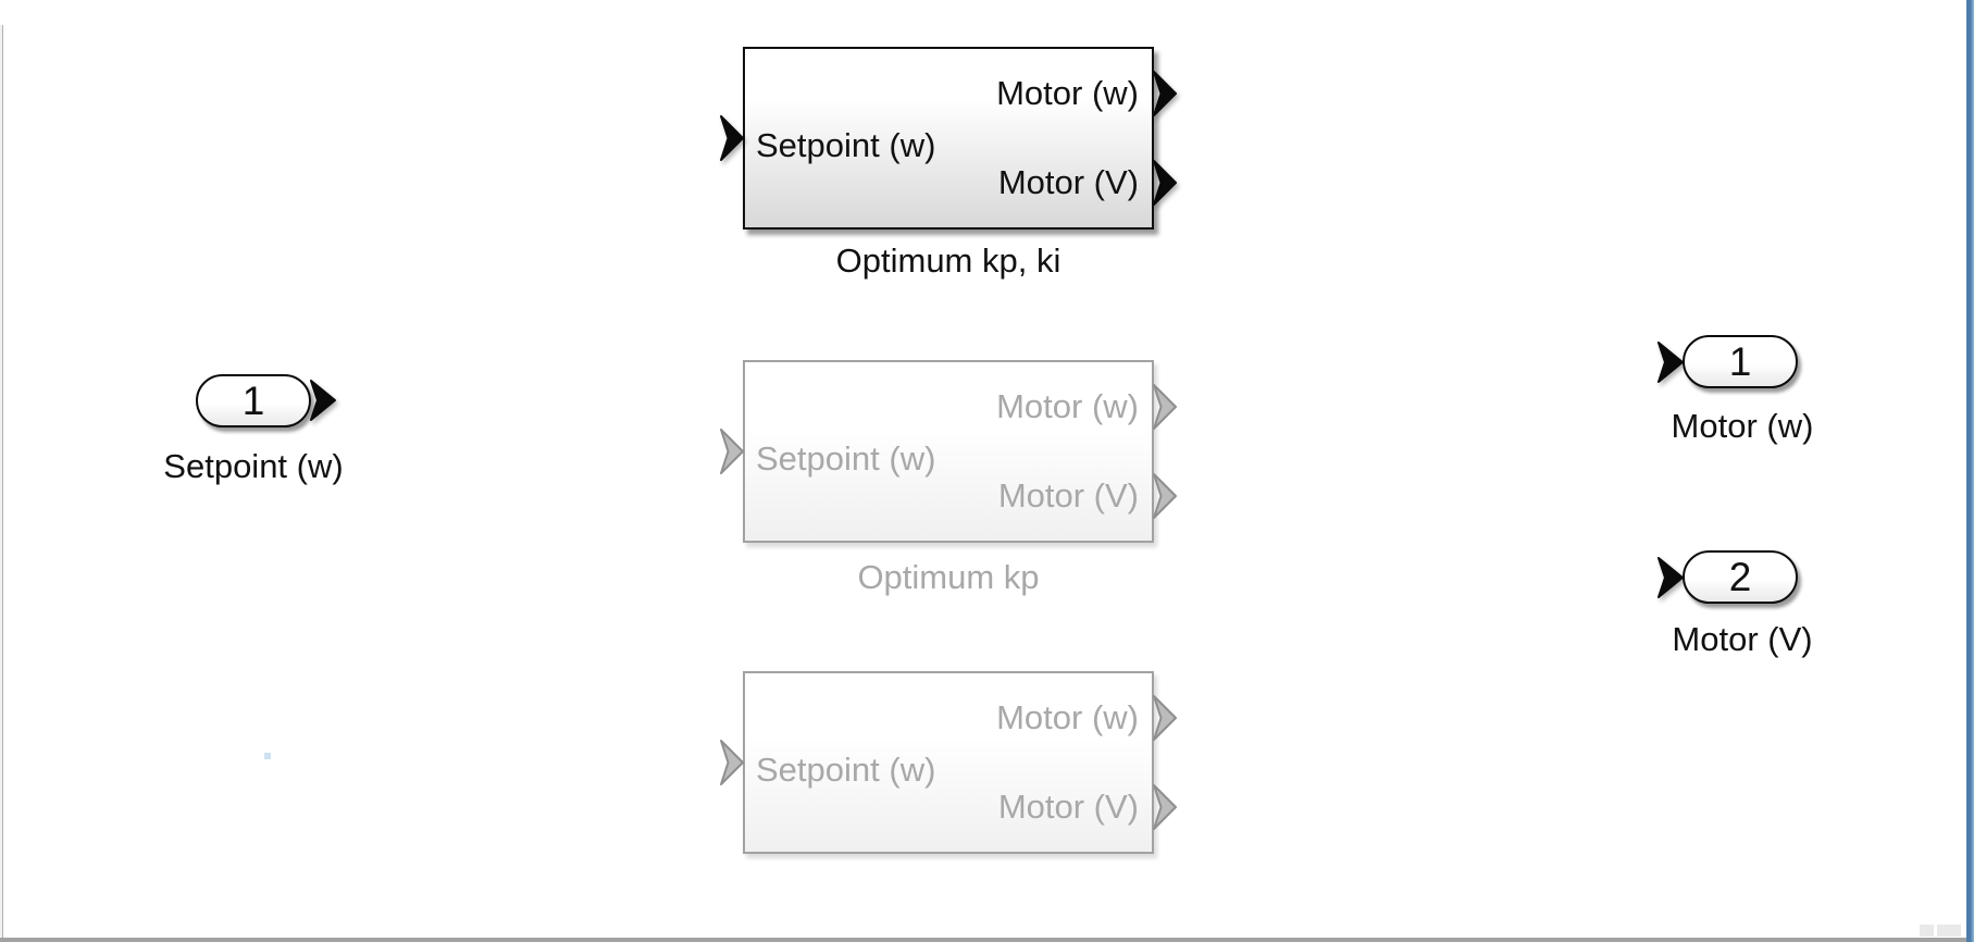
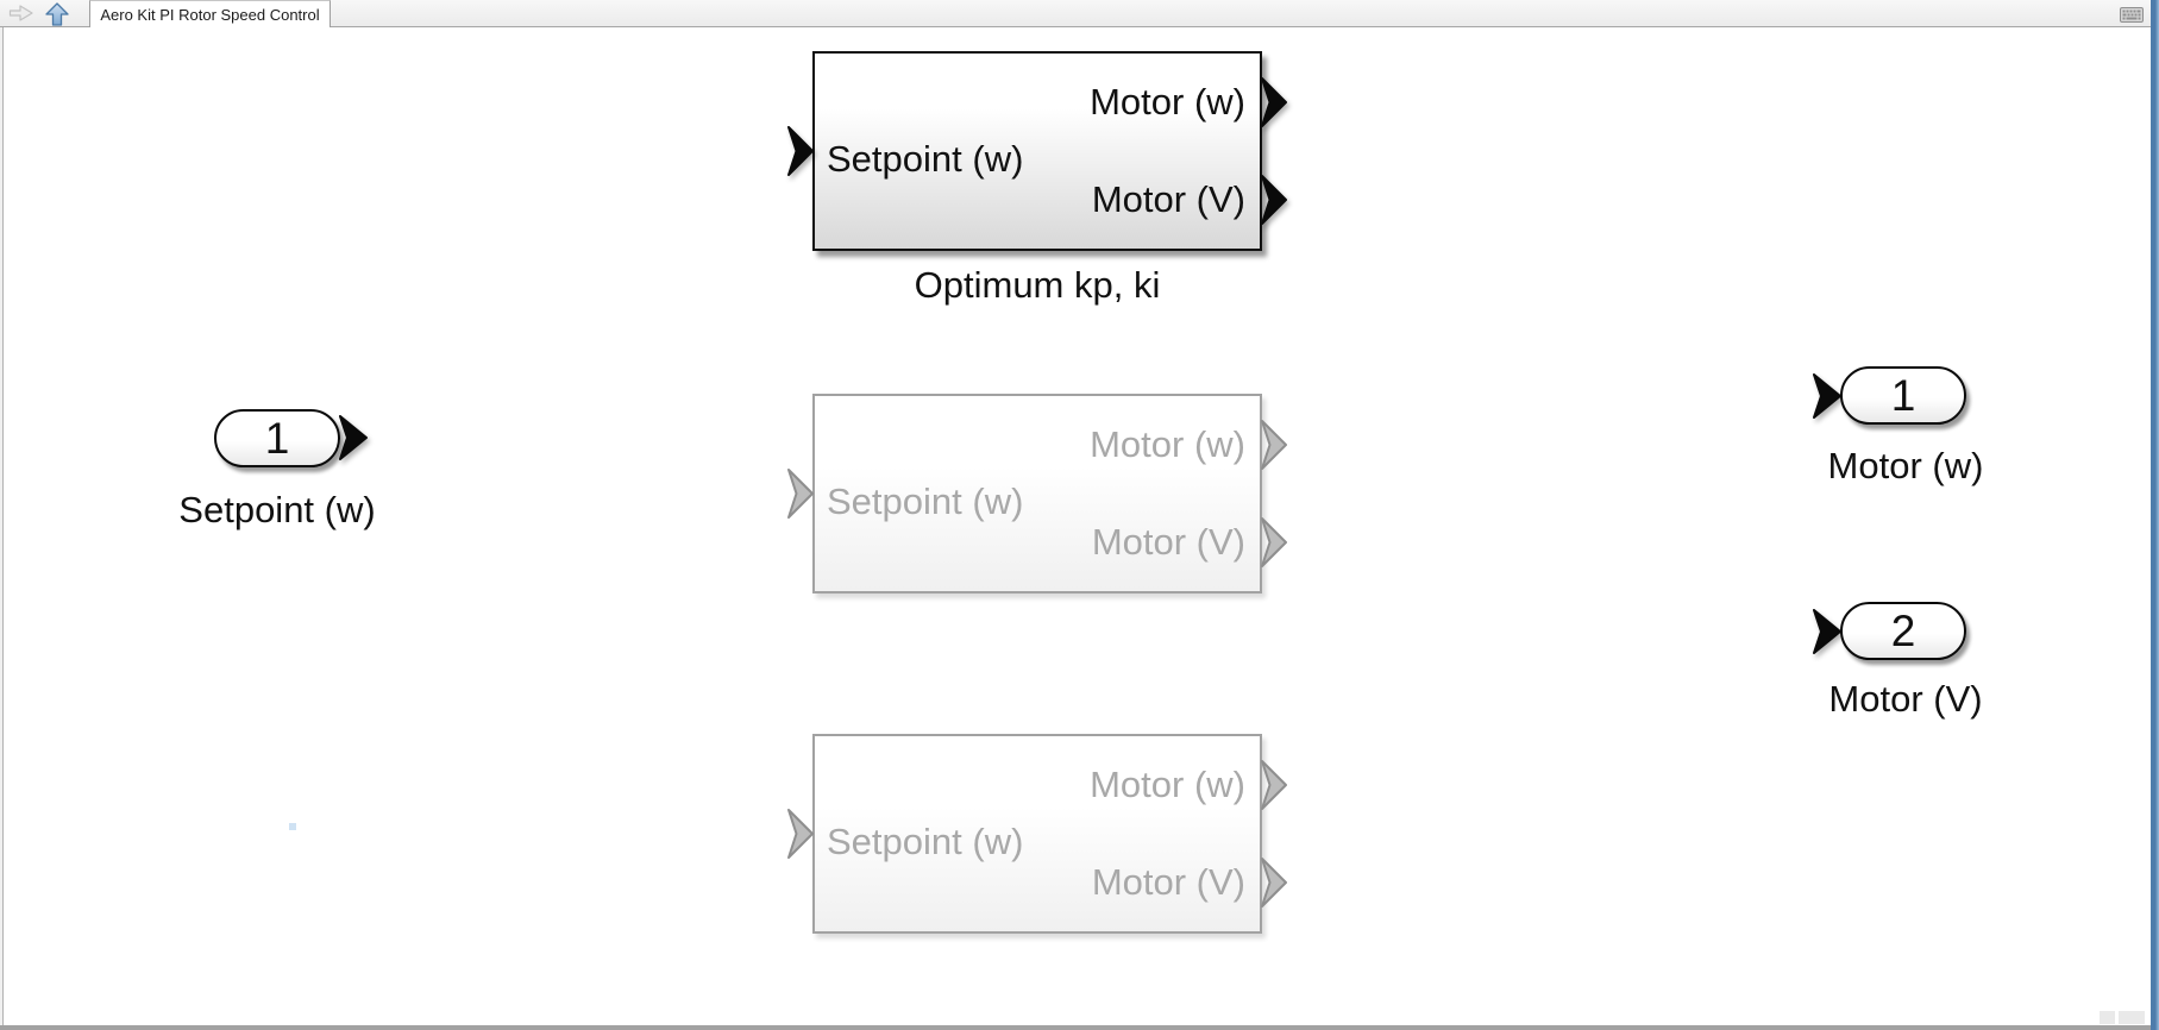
+ Aero Kit PI Rotor Speed Control
  Setpoint (w)
  Motor (w)
  Motor (V)
  Optimum kp, ki
  Setpoint (w)
  Motor (w)
  Motor (V)
- Optimum kp
  Setpoint (w)
  Motor (w)
  Motor (V)
  1
  Setpoint (w)
  1
  Motor (w)
  2
  Motor (V)
